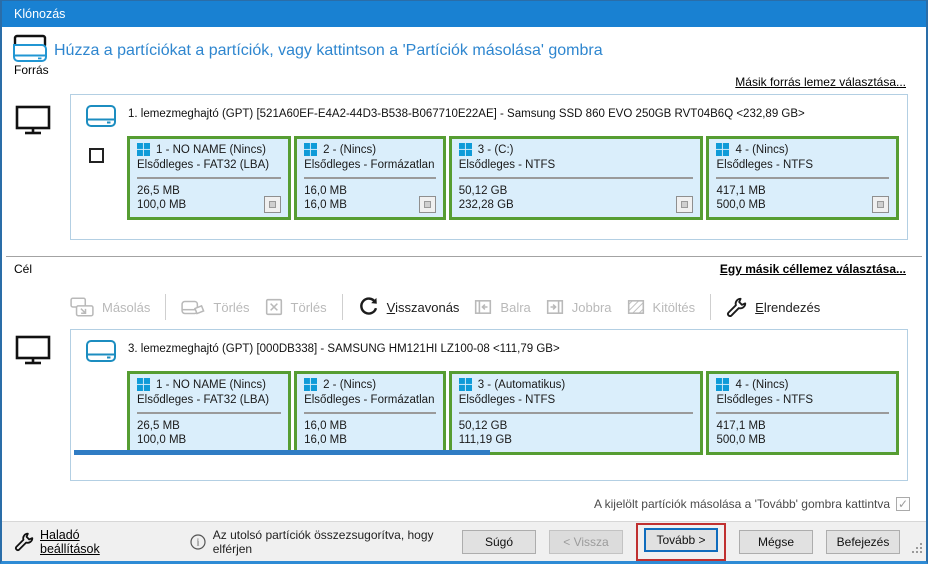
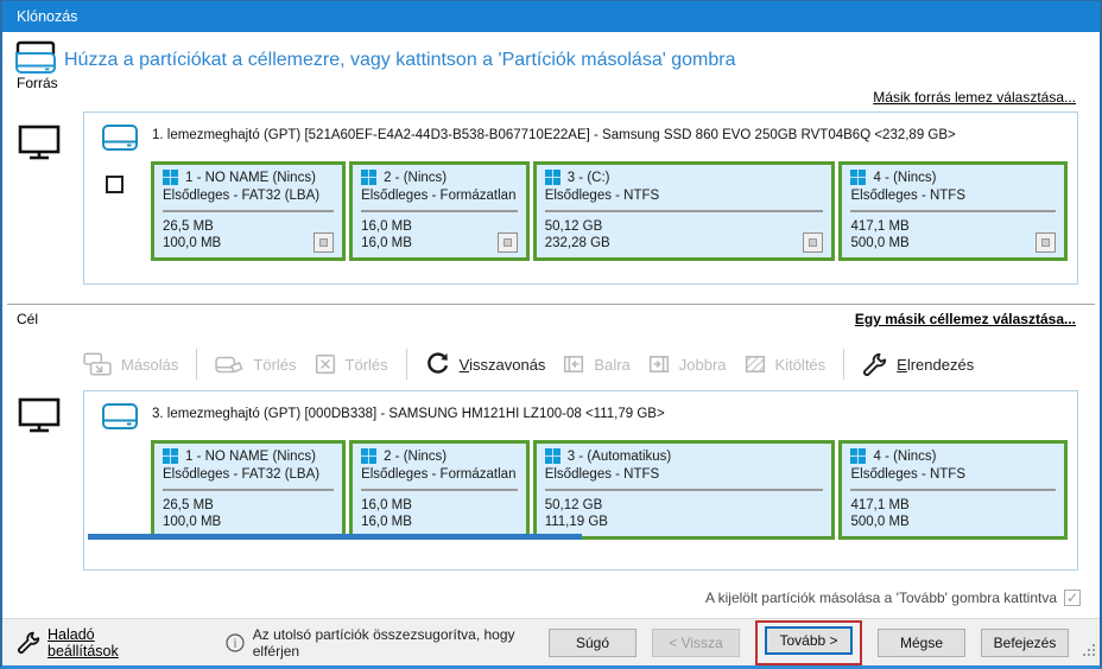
  Klónozás
- Húzza a partíciókat a partíciók, vagy kattintson a 'Partíciók másolása' gombra
+ Húzza a partíciókat a céllemezre, vagy kattintson a 'Partíciók másolása' gombra
  Forrás
  Másik forrás lemez választása...
  1. lemezmeghajtó (GPT) [521A60EF-E4A2-44D3-B538-B067710E22AE] - Samsung SSD 860 EVO 250GB RVT04B6Q <232,89 GB>
  1 - NO NAME (Nincs)
  Elsődleges - FAT32 (LBA)
  26,5 MB
  100,0 MB
  2 - (Nincs)
  Elsődleges - Formázatlan
  16,0 MB
  16,0 MB
  3 - (C:)
  Elsődleges - NTFS
  50,12 GB
  232,28 GB
  4 - (Nincs)
  Elsődleges - NTFS
  417,1 MB
  500,0 MB
  Cél
  Egy másik céllemez választása...
  Másolás
  Törlés
  Törlés
  Visszavonás
  Balra
  Jobbra
  Kitöltés
  Elrendezés
  3. lemezmeghajtó (GPT) [000DB338] - SAMSUNG HM121HI LZ100-08 <111,79 GB>
  1 - NO NAME (Nincs)
  Elsődleges - FAT32 (LBA)
  26,5 MB
  100,0 MB
  2 - (Nincs)
  Elsődleges - Formázatlan
  16,0 MB
  16,0 MB
  3 - (Automatikus)
  Elsődleges - NTFS
  50,12 GB
  111,19 GB
  4 - (Nincs)
  Elsődleges - NTFS
  417,1 MB
  500,0 MB
  A kijelölt partíciók másolása a 'Tovább' gombra kattintva
  ✓
  Haladó beállítások
  i
  Az utolsó partíciók összezsugorítva, hogy elférjen
  Súgó
  < Vissza
  Tovább >
  Mégse
  Befejezés
